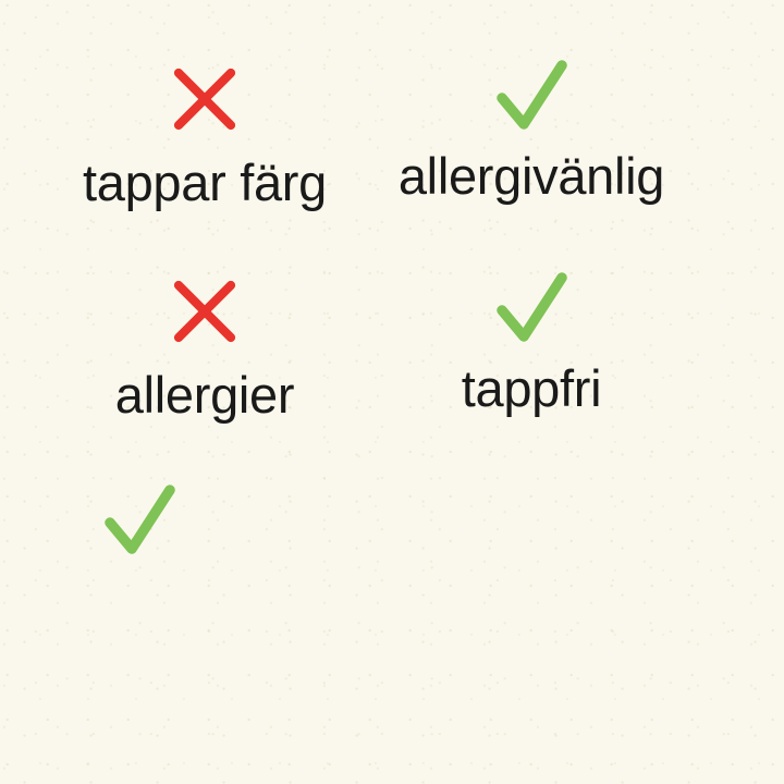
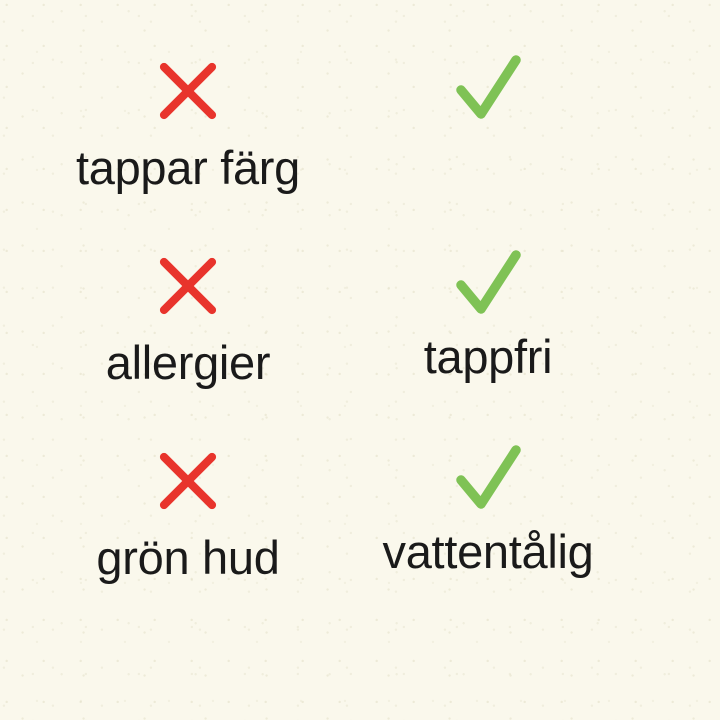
  tappar färg
- allergivänlig
  allergier
  tappfri
+ grön hud
+ vattentålig
